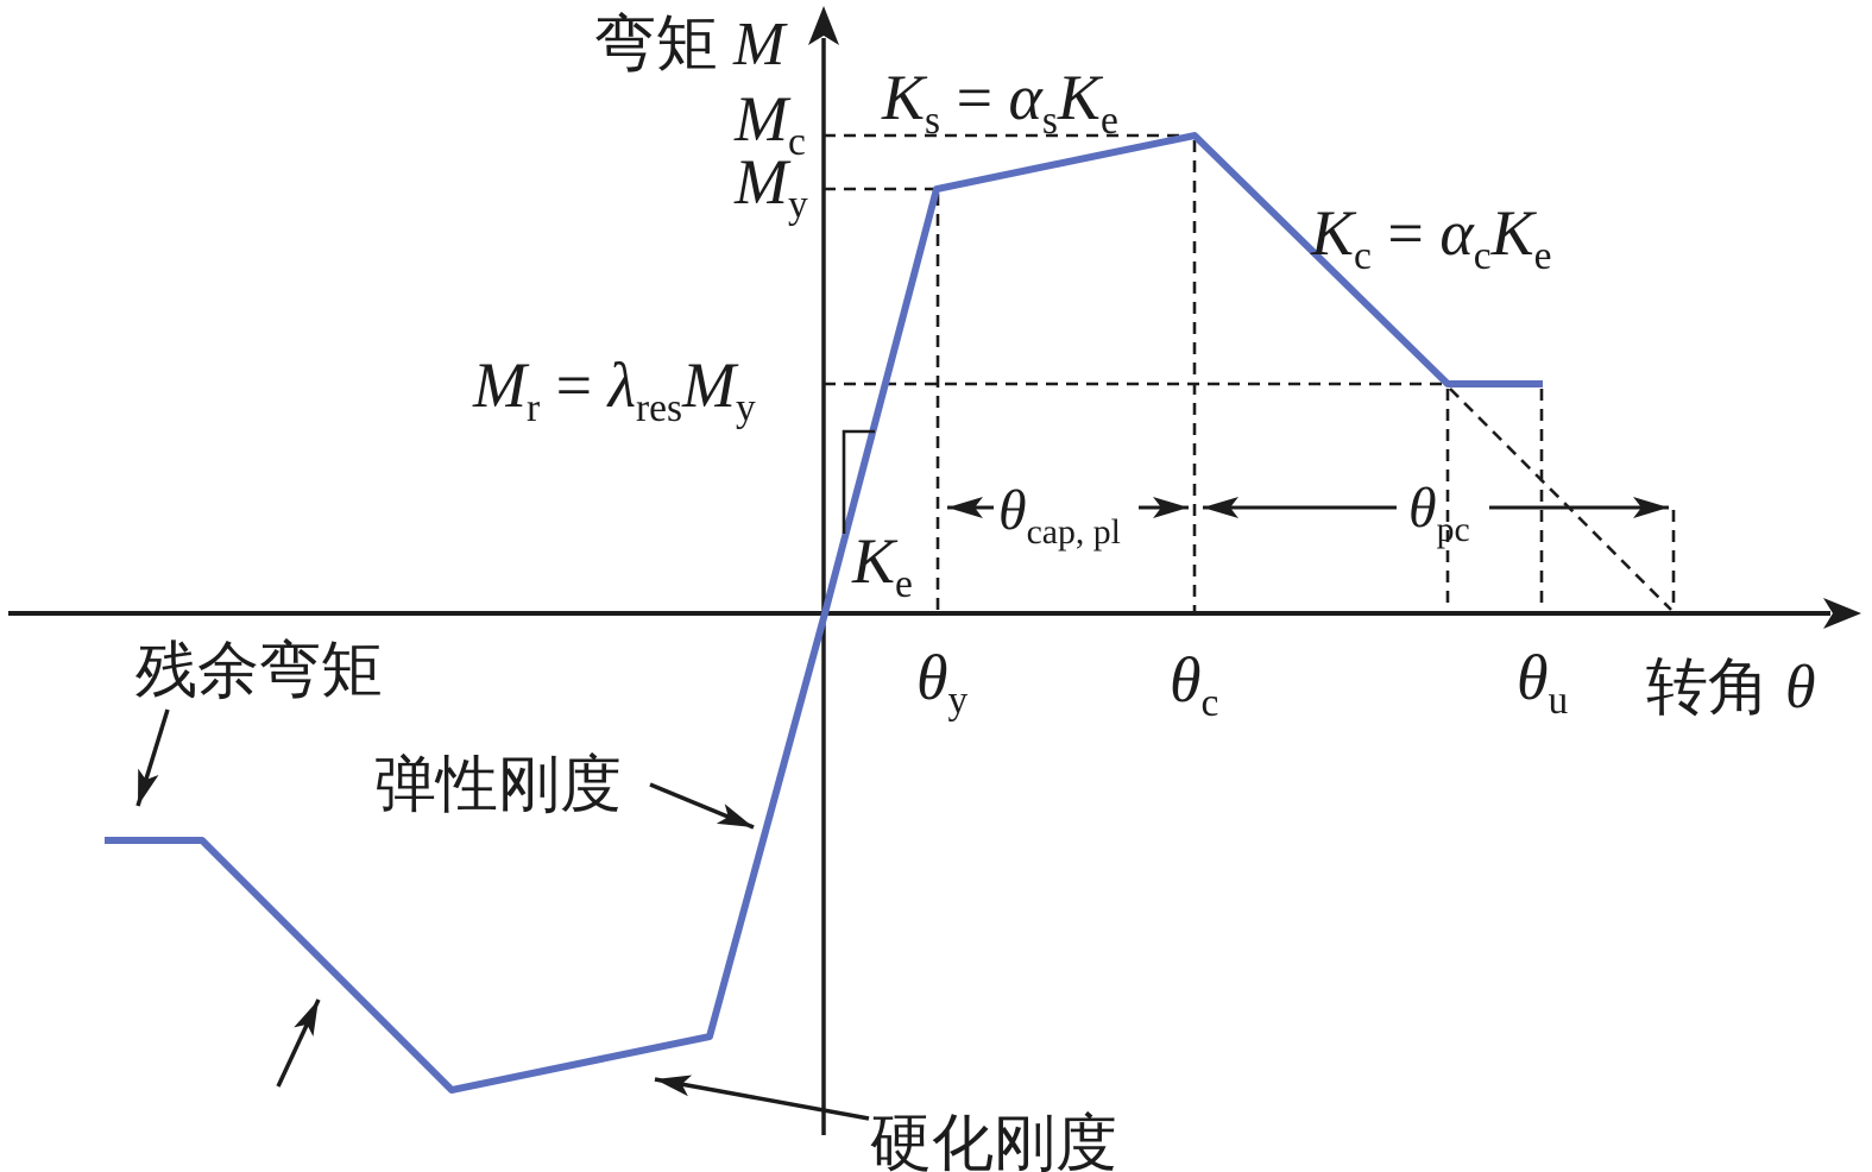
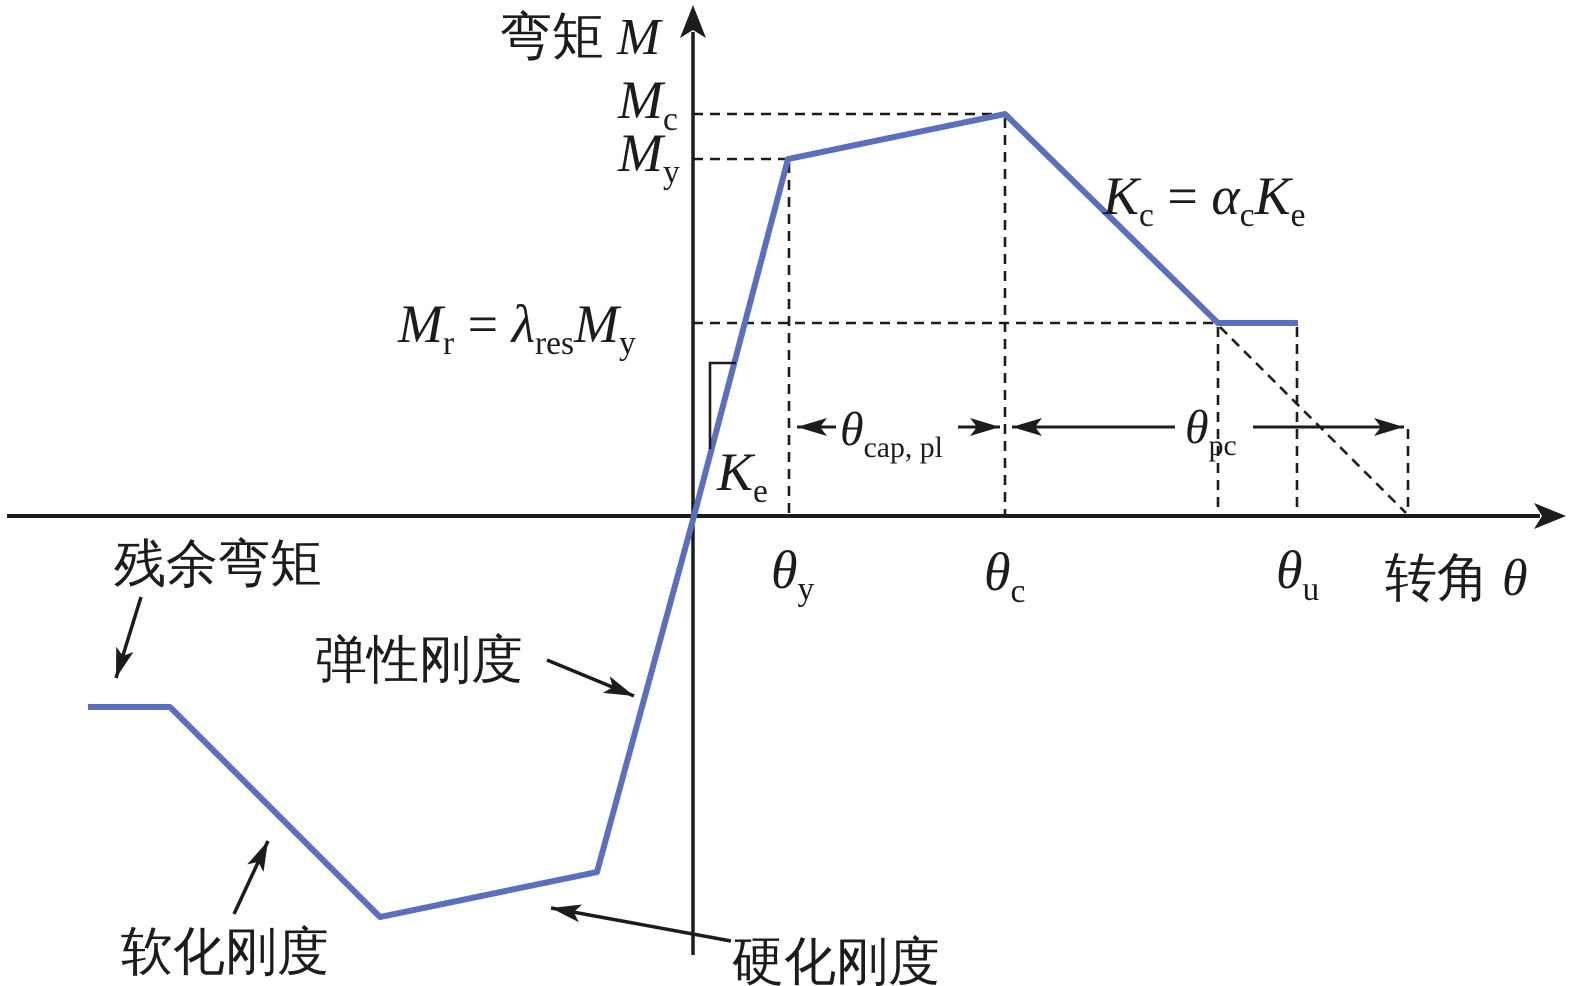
  弯矩 M
  转角 θ
- Ks = αs Ke
  Kc = αc Ke
  Mr = λres My
  Mc
  My
  Ke
  θy
  θc
  θu
  θcap, pl
  θpc
  残余弯矩
  弹性刚度
+ 软化刚度
  硬化刚度
